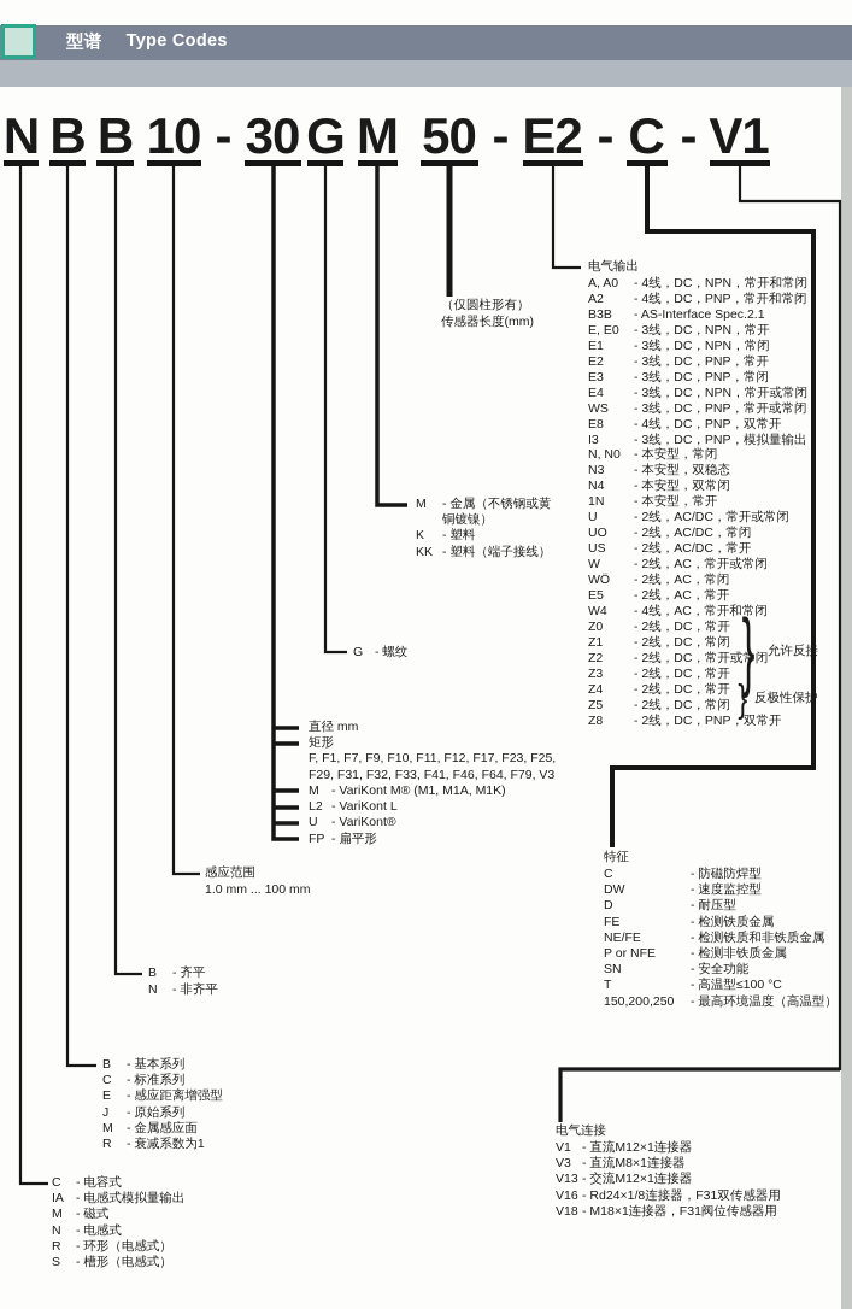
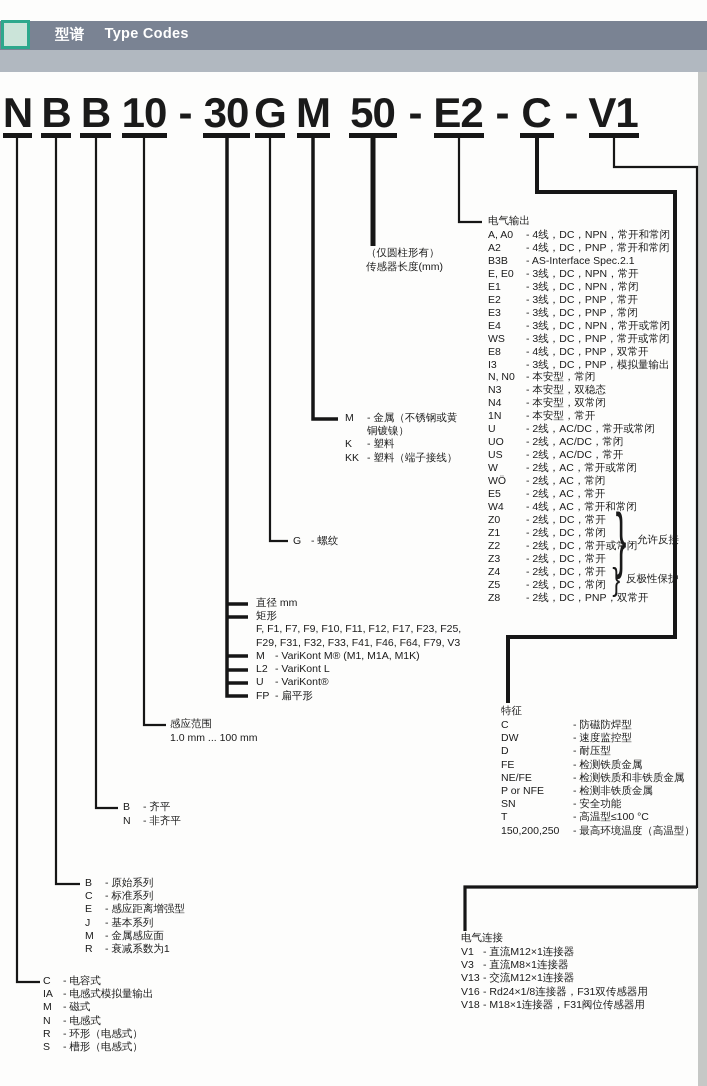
  型谱
  Type Codes
  N
  B
  B
  10
  -
  30
  G
  M
  50
  -
  E2
  -
  C
  -
  V1
  C
  - 电容式
  IA
  - 电感式模拟量输出
  M
  - 磁式
  N
  - 电感式
  R
  - 环形（电感式）
  S
  - 槽形（电感式）
  B
- - 基本系列
+ - 原始系列
  C
  - 标准系列
  E
  - 感应距离增强型
  J
- - 原始系列
+ - 基本系列
  M
  - 金属感应面
  R
  - 衰减系数为1
  B
  - 齐平
  N
  - 非齐平
  感应范围
  1.0 mm ... 100 mm
  直径 mm
  矩形
  F, F1, F7, F9, F10, F11, F12, F17, F23, F25,
  F29, F31, F32, F33, F41, F46, F64, F79, V3
  M
  - VariKont M® (M1, M1A, M1K)
  L2
  - VariKont L
  U
  - VariKont®
  FP
  - 扁平形
  G
  - 螺纹
  M
  - 金属（不锈钢或黄
  铜镀镍）
  K
  - 塑料
  KK
  - 塑料（端子接线）
  （仅圆柱形有）
  传感器长度(mm)
  电气输出
  A, A0
  - 4线，DC，NPN，常开和常闭
  A2
  - 4线，DC，PNP，常开和常闭
  B3B
  - AS-Interface Spec.2.1
  E, E0
  - 3线，DC，NPN，常开
  E1
  - 3线，DC，NPN，常闭
  E2
  - 3线，DC，PNP，常开
  E3
  - 3线，DC，PNP，常闭
  E4
  - 3线，DC，NPN，常开或常闭
  WS
  - 3线，DC，PNP，常开或常闭
  E8
  - 4线，DC，PNP，双常开
  I3
  - 3线，DC，PNP，模拟量输出
  N, N0
  - 本安型，常闭
  N3
  - 本安型，双稳态
  N4
  - 本安型，双常闭
  1N
  - 本安型，常开
  U
  - 2线，AC/DC，常开或常闭
  UO
  - 2线，AC/DC，常闭
  US
  - 2线，AC/DC，常开
  W
  - 2线，AC，常开或常闭
  WÖ
  - 2线，AC，常闭
  E5
  - 2线，AC，常开
  W4
  - 4线，AC，常开和常闭
  Z0
  - 2线，DC，常开
  Z1
  - 2线，DC，常闭
  Z2
  - 2线，DC，常开或常闭
  Z3
  - 2线，DC，常开
  Z4
  - 2线，DC，常开
  Z5
  - 2线，DC，常闭
  Z8
  - 2线，DC，PNP，双常开
  }
  允许反接
  }
  反极性保护
  特征
  C
  - 防磁防焊型
  DW
  - 速度监控型
  D
  - 耐压型
  FE
  - 检测铁质金属
  NE/FE
  - 检测铁质和非铁质金属
  P or NFE
  - 检测非铁质金属
  SN
  - 安全功能
  T
  - 高温型≤100 °C
  150,200,250
  - 最高环境温度（高温型）
  电气连接
  V1
  - 直流M12×1连接器
  V3
  - 直流M8×1连接器
  V13
  - 交流M12×1连接器
  V16
  - Rd24×1/8连接器，F31双传感器用
  V18
  - M18×1连接器，F31阀位传感器用
